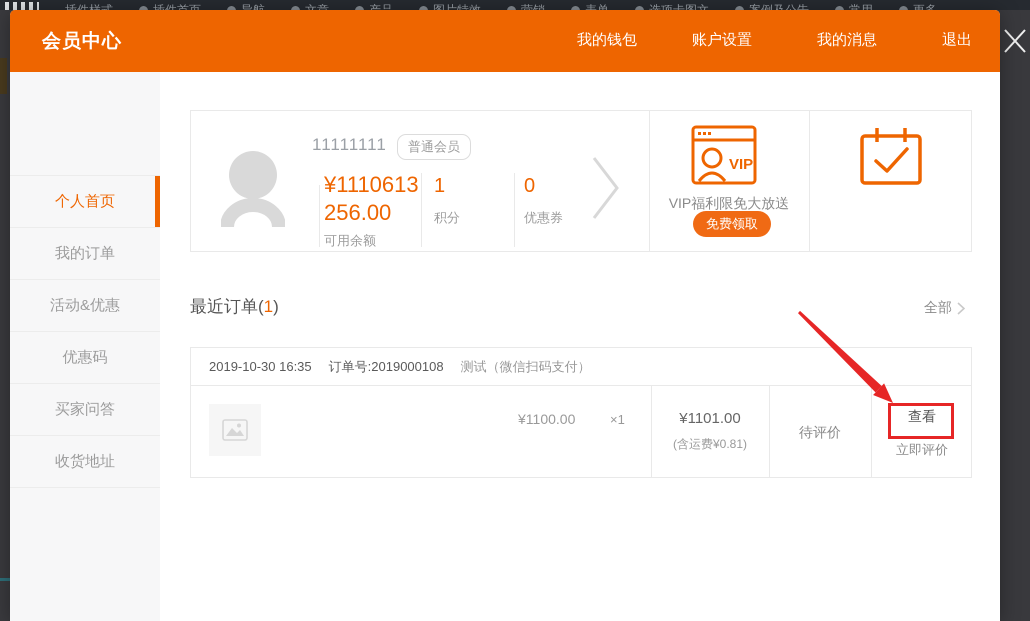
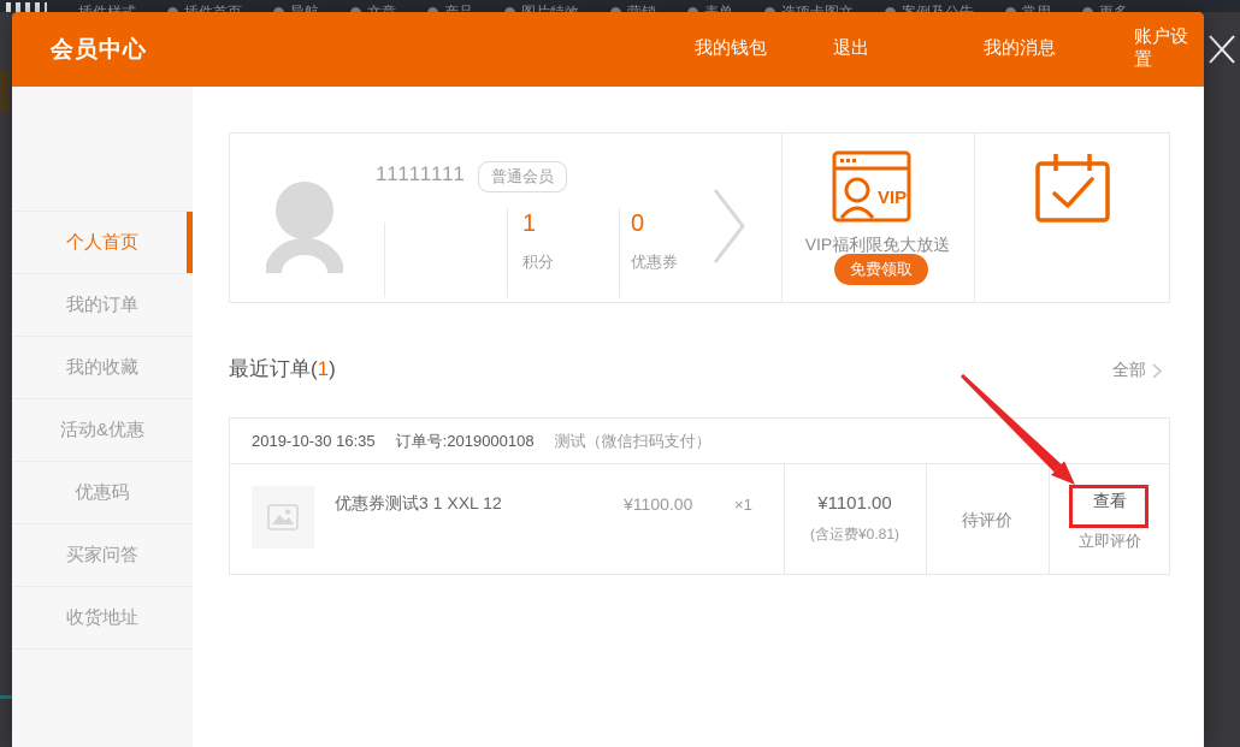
  会员中心
  我的钱包
- 账户设置
+ 退出
  我的消息
- 退出
+ 账户设置
  个人首页
  我的订单
+ 我的收藏
  活动&优惠
  优惠码
  买家问答
  收货地址
  11111111
  普通会员
- ¥1110613
- 256.00
- 可用余额
  1
  积分
  0
  优惠券
  VIP
  VIP福利限免大放送
  免费领取
  最近订单(1)
  全部
  2019-10-30 16:35
  订单号:2019000108
  测试（微信扫码支付）
+ 优惠券测试3 1 XXL 12
  ¥1100.00
  ×1
  ¥1101.00
  (含运费¥0.81)
  待评价
  查看
  立即评价
